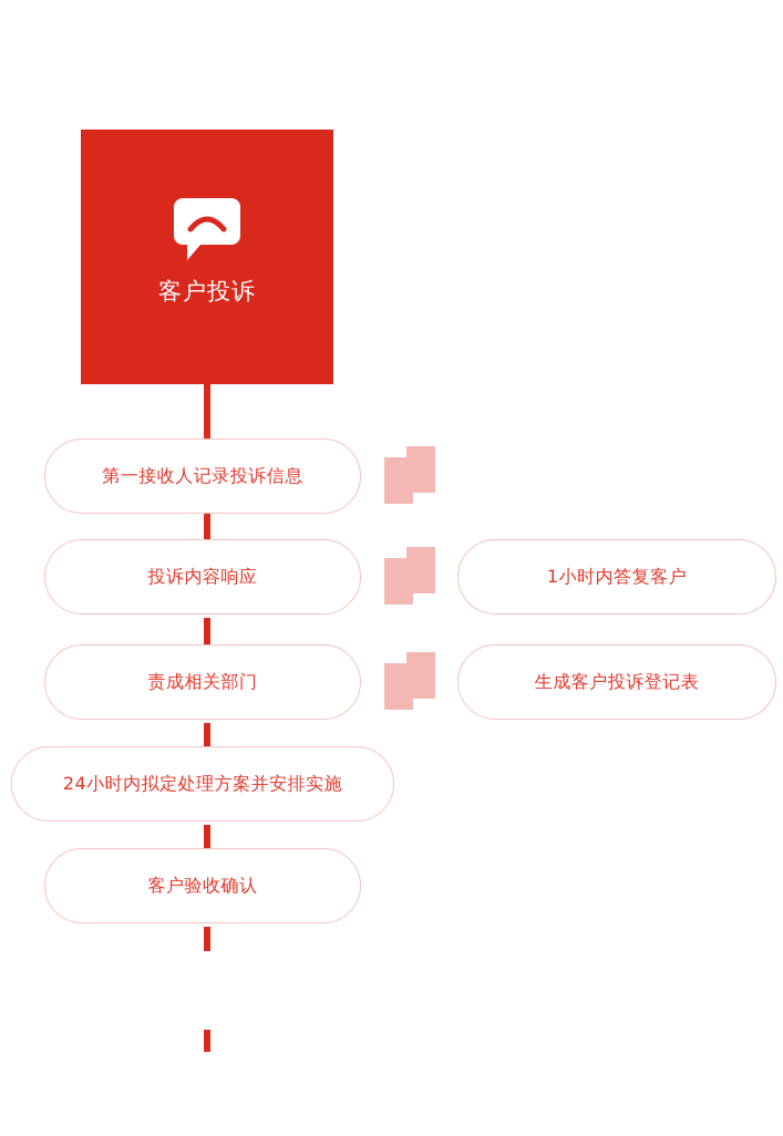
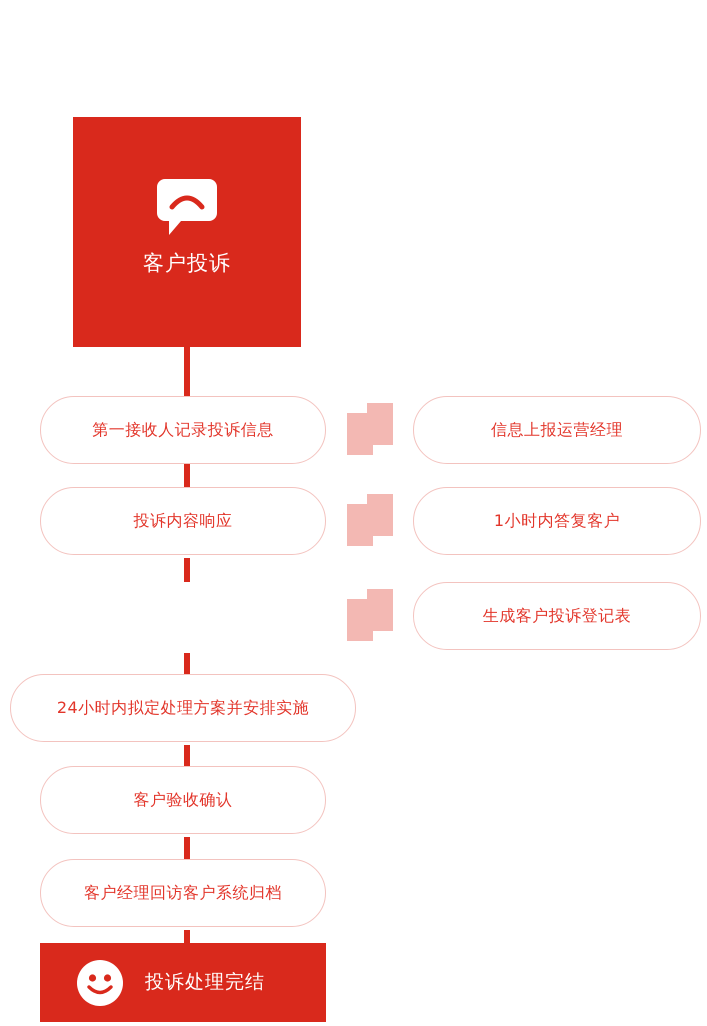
  客户投诉
  第一接收人记录投诉信息
  投诉内容响应
- 责成相关部门
  24小时内拟定处理方案并安排实施
  客户验收确认
+ 客户经理回访客户系统归档
+ 信息上报运营经理
  1小时内答复客户
  生成客户投诉登记表
+ 投诉处理完结
